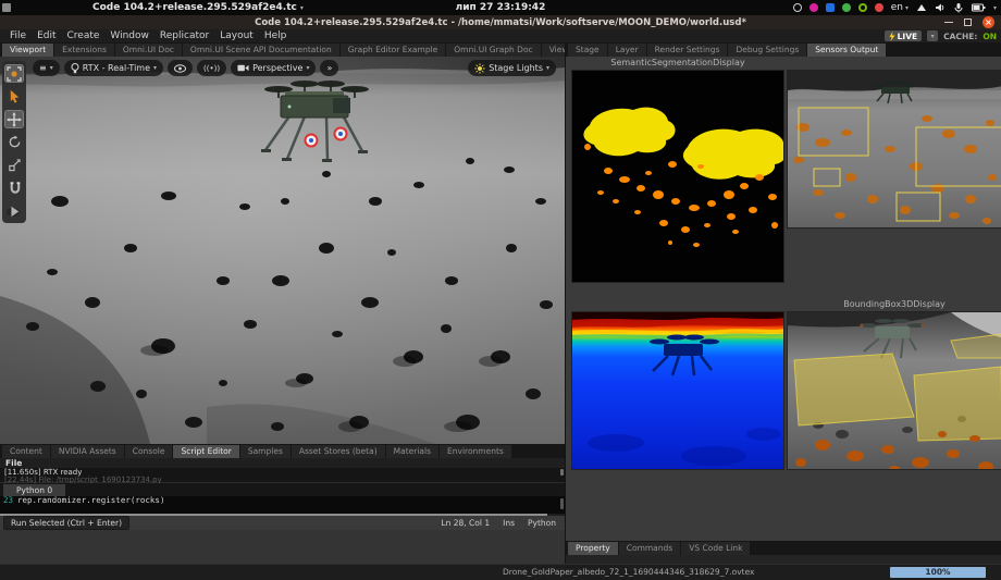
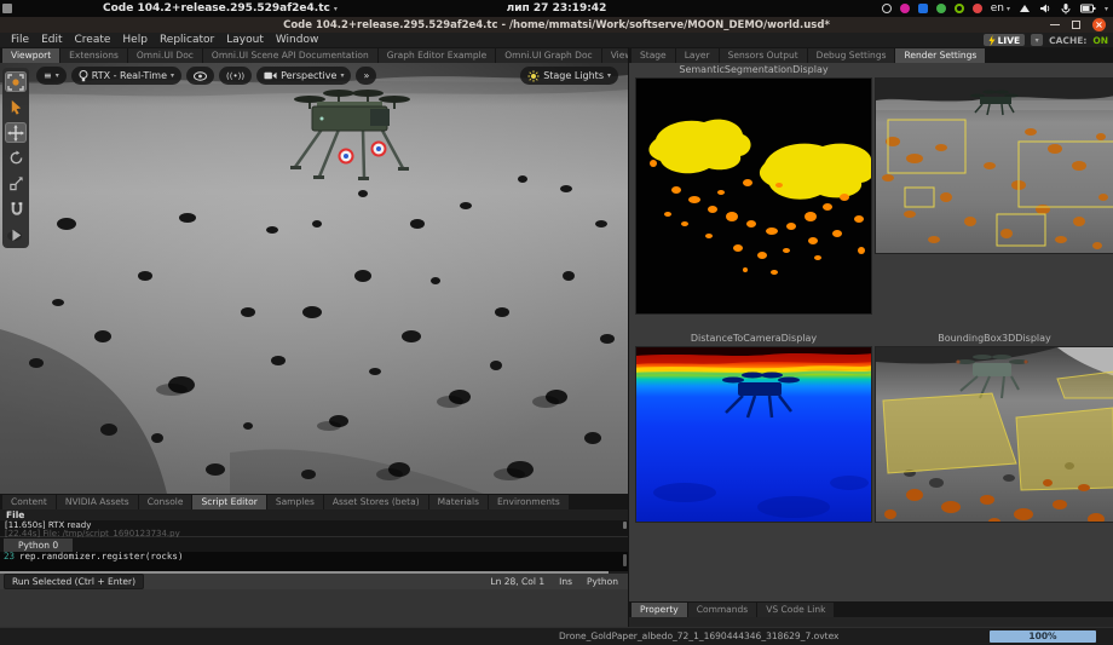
  Code 104.2+release.295.529af2e4.tc
  лип 27 23:19:42
  en
  Code 104.2+release.295.529af2e4.tc - /home/mmatsi/Work/softserve/MOON_DEMO/world.usd*
  ×
  File
  Edit
  Create
- Window
+ Help
  Replicator
  Layout
- Help
+ Window
  LIVE
  CACHE:
  ON
  Viewport
  Extensions
  Omni.UI Doc
  Omni.UI Scene API Documentation
  Graph Editor Example
  Omni.UI Graph Doc
  ≡
  RTX - Real-Time
  ((•))
  Perspective
  »
  Stage Lights
  Content
  NVIDIA Assets
  Console
  Script Editor
  Samples
  Asset Stores (beta)
  Materials
  Environments
  File
  [11.650s] RTX ready
  [22.44s] File: /tmp/script_1690123734.py
  Python 0
  23
  rep.randomizer.register(rocks)
  Run Selected (Ctrl + Enter)
  Ln 28, Col 1
  Ins
  Python
  Stage
  Layer
- Render Settings
+ Sensors Output
  Debug Settings
- Sensors Output
+ Render Settings
  SemanticSegmentationDisplay
+ DistanceToCameraDisplay
  BoundingBox3DDisplay
  Property
  Commands
  VS Code Link
  Drone_GoldPaper_albedo_72_1_1690444346_318629_7.ovtex
  100%
